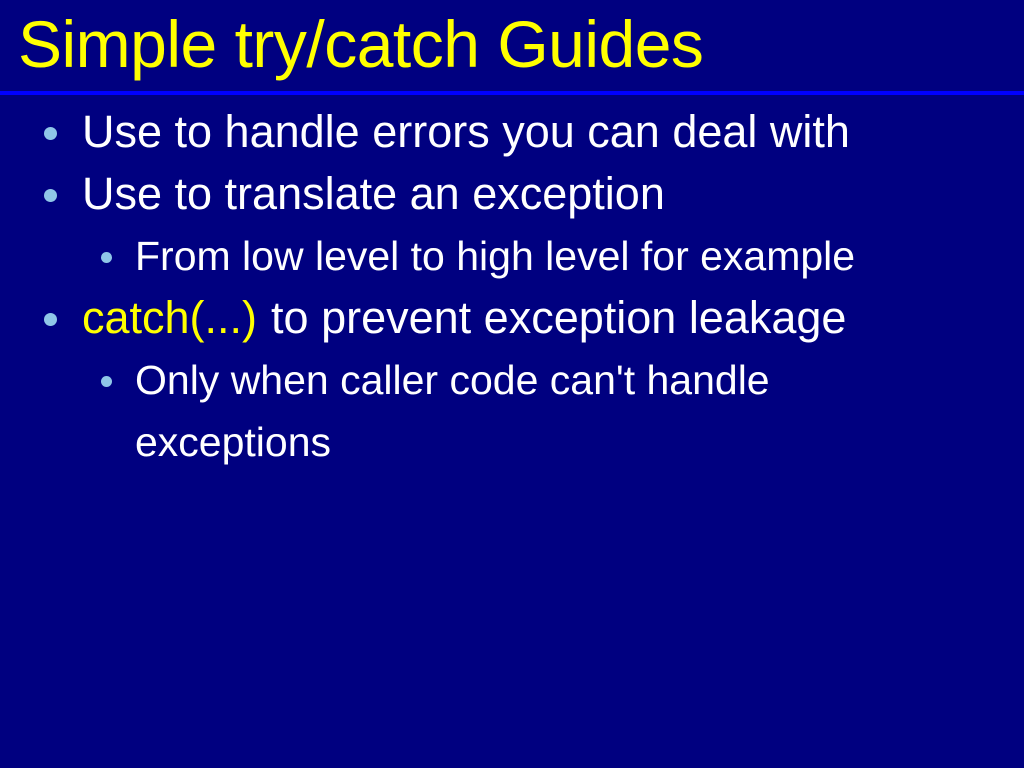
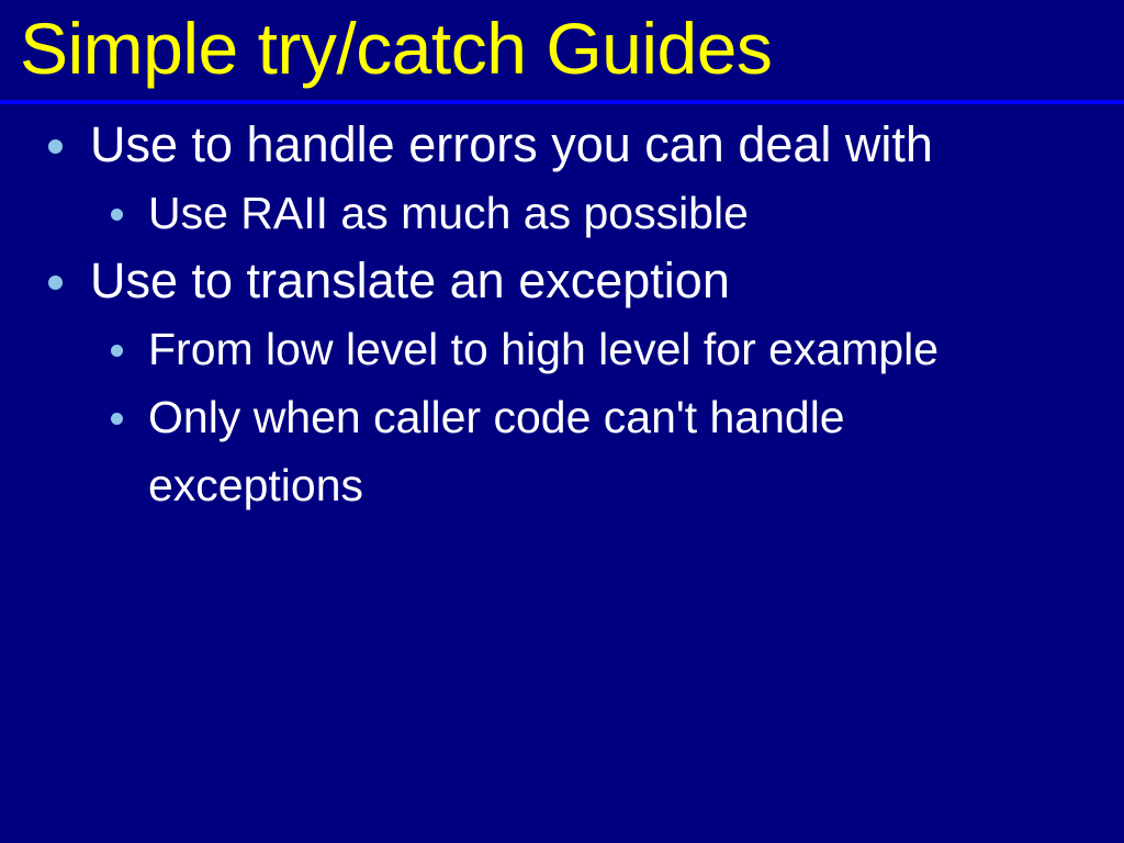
  Simple try/catch Guides
  Use to handle errors you can deal with
+ Use RAII as much as possible
  Use to translate an exception
  From low level to high level for example
- catch(...) to prevent exception leakage
  Only when caller code can't handle exceptions
